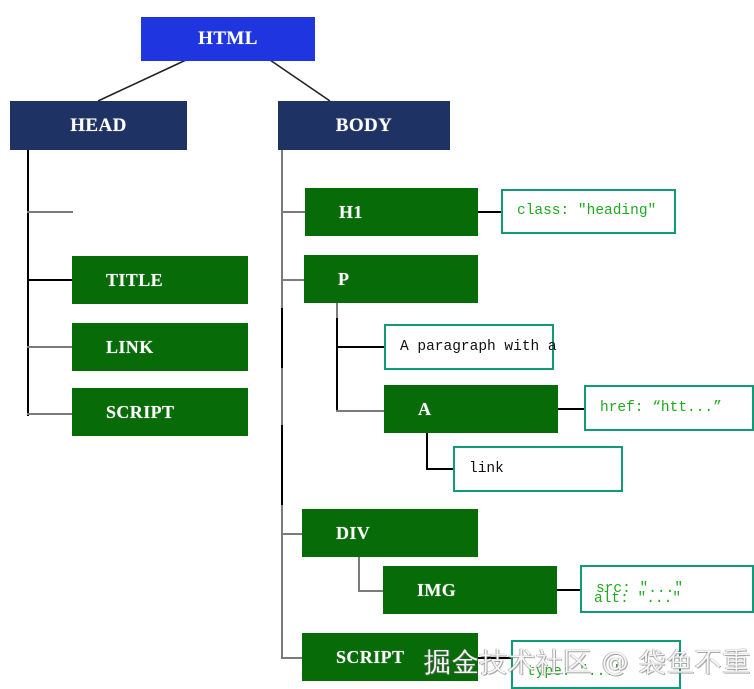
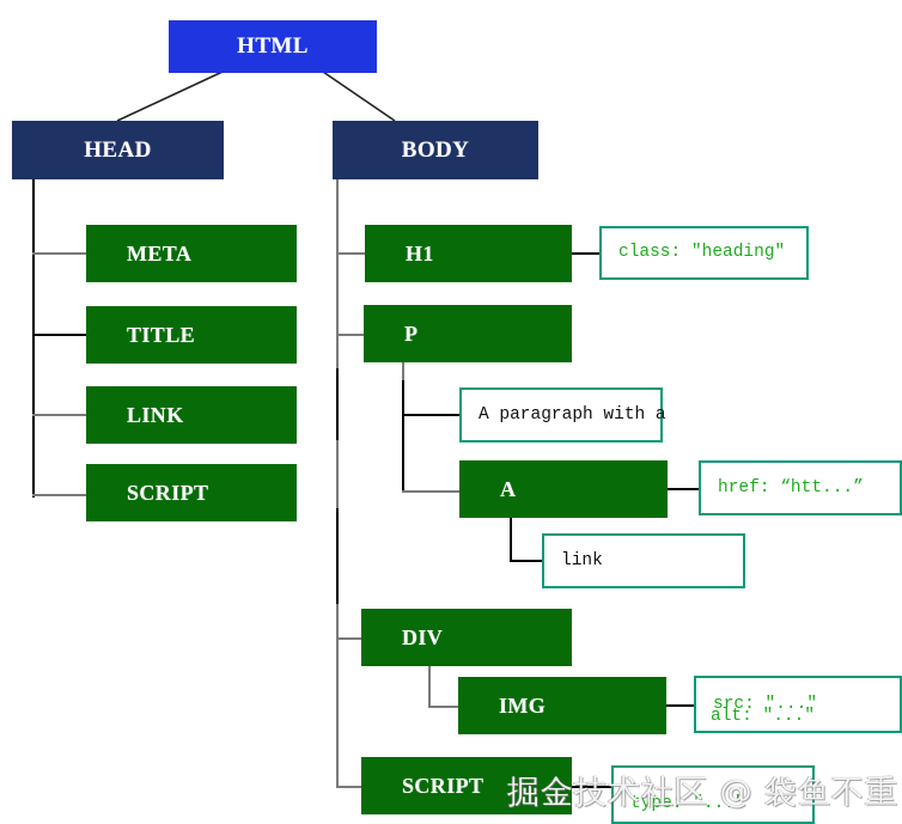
  HTML
  HEAD
  BODY
+ META
  TITLE
  LINK
  SCRIPT
  H1
  P
  A
  DIV
  IMG
  SCRIPT
  class: "heading"
  A paragraph with a
  href: “htt...”
  link
  src: "..."
  alt: "..."
  type: "..."
  掘金技术社区 @ 袋鱼不重
